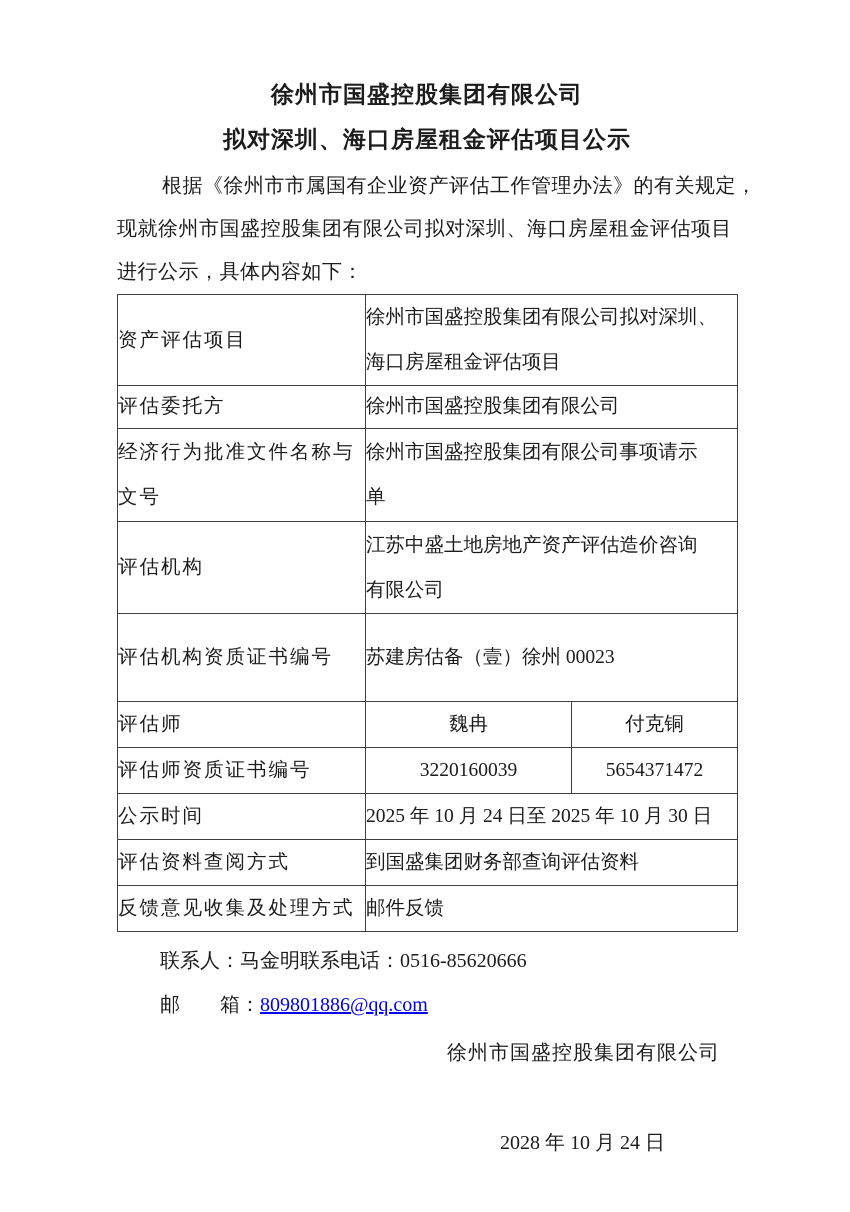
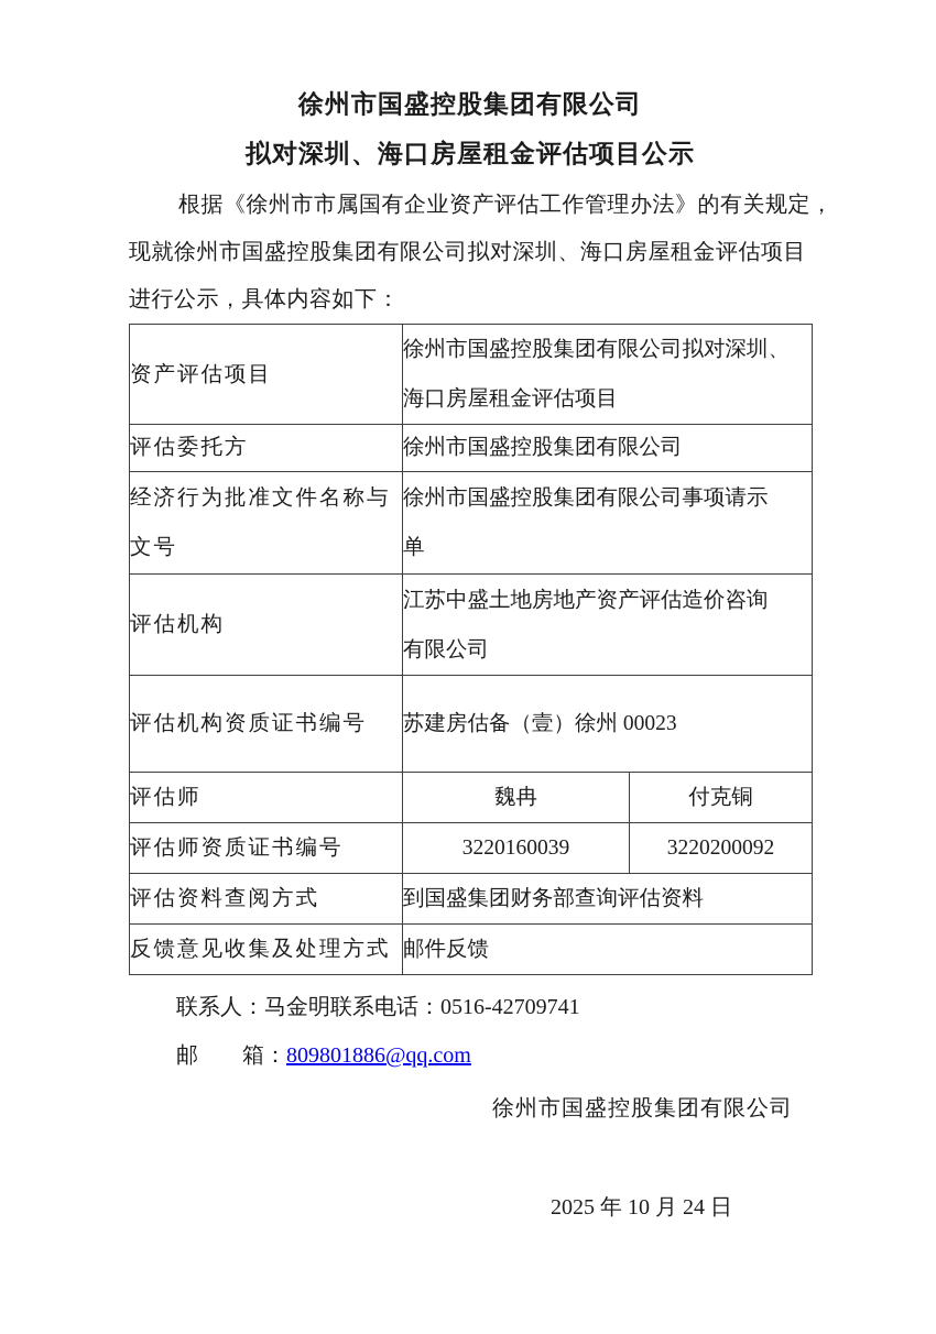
  徐州市国盛控股集团有限公司
  拟对深圳、海口房屋租金评估项目公示
  根据《徐州市市属国有企业资产评估工作管理办法》的有关规定，
  现就徐州市国盛控股集团有限公司拟对深圳、海口房屋租金评估项目
  进行公示，具体内容如下：
  资产评估项目	徐州市国盛控股集团有限公司拟对深圳、 海口房屋租金评估项目
  评估委托方	徐州市国盛控股集团有限公司
  经济行为批准文件名称与 文号	徐州市国盛控股集团有限公司事项请示 单
  评估机构	江苏中盛土地房地产资产评估造价咨询 有限公司
  评估机构资质证书编号	苏建房估备（壹）徐州 00023
  评估师	魏冉	付克铜
- 评估师资质证书编号	3220160039	5654371472
+ 评估师资质证书编号	3220160039	3220200092
- 公示时间	2025 年 10 月 24 日至 2025 年 10 月 30 日
  评估资料查阅方式	到国盛集团财务部查询评估资料
  反馈意见收集及处理方式	邮件反馈
- 联系人：马金明联系电话：0516-85620666
+ 联系人：马金明联系电话：0516-42709741
  邮 箱：809801886@qq.com
  徐州市国盛控股集团有限公司
- 2028 年 10 月 24 日
+ 2025 年 10 月 24 日
